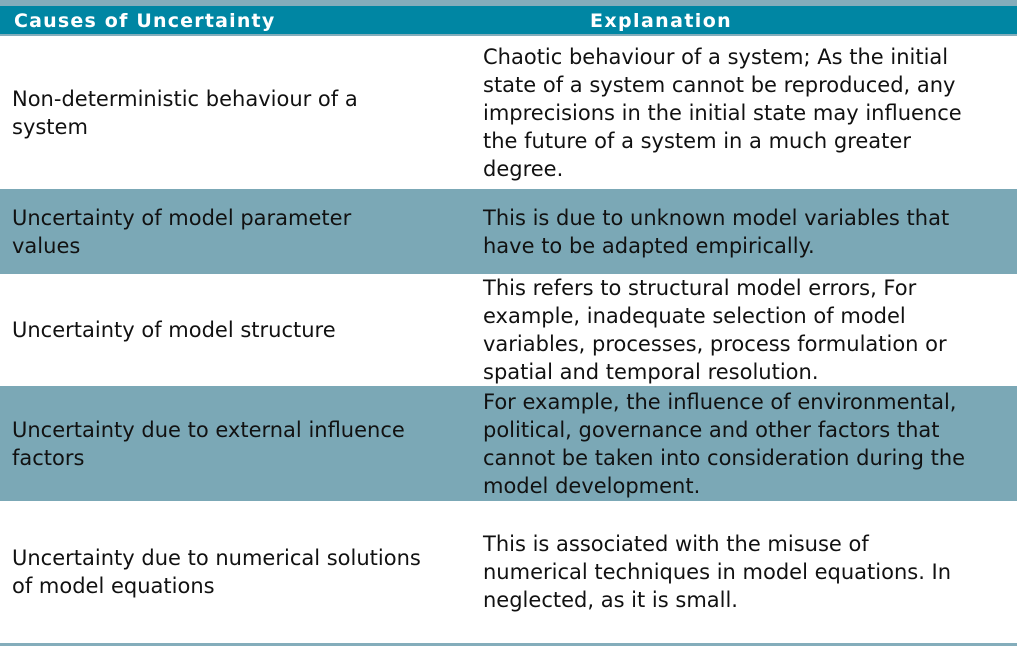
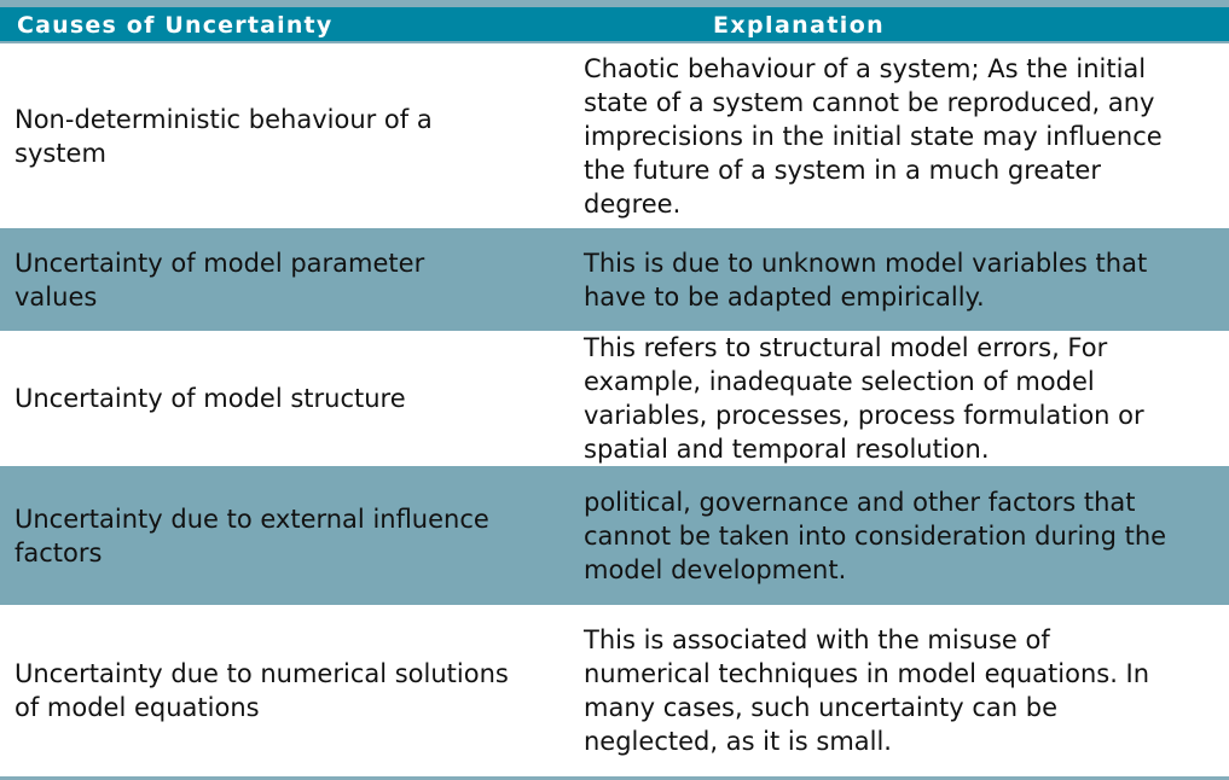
  Causes of Uncertainty
  Explanation
  Non-deterministic behaviour of a
  system
  Chaotic behaviour of a system; As the initial
  state of a system cannot be reproduced, any
  imprecisions in the initial state may influence
  the future of a system in a much greater
  degree.
  Uncertainty of model parameter
  values
  This is due to unknown model variables that
  have to be adapted empirically.
  Uncertainty of model structure
  This refers to structural model errors, For
  example, inadequate selection of model
  variables, processes, process formulation or
  spatial and temporal resolution.
  Uncertainty due to external influence
  factors
- For example, the influence of environmental,
  political, governance and other factors that
  cannot be taken into consideration during the
  model development.
  Uncertainty due to numerical solutions
  of model equations
  This is associated with the misuse of
  numerical techniques in model equations. In
+ many cases, such uncertainty can be
  neglected, as it is small.
